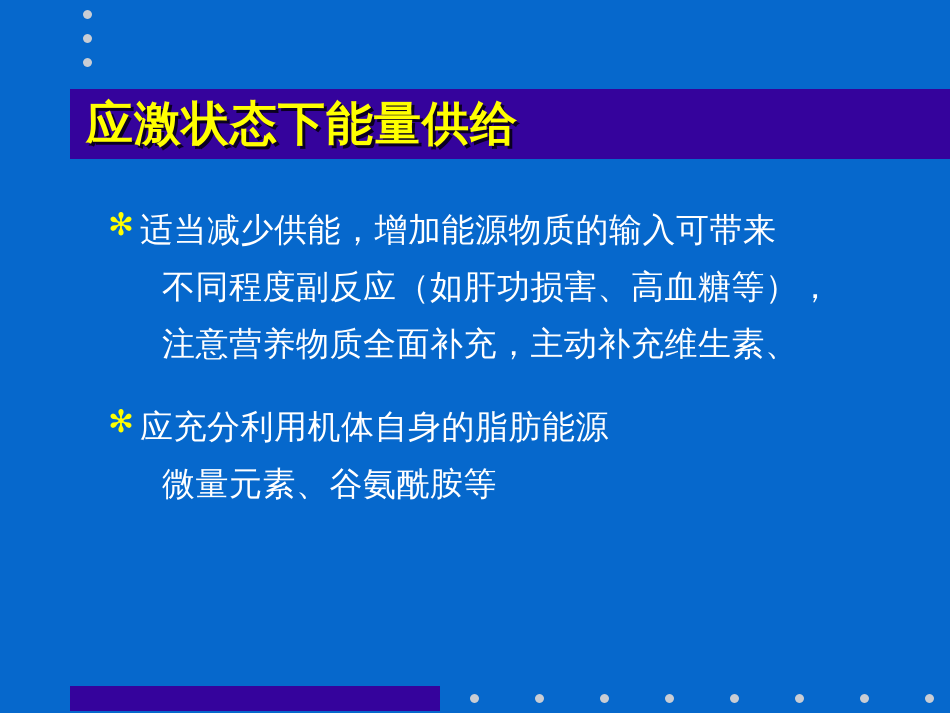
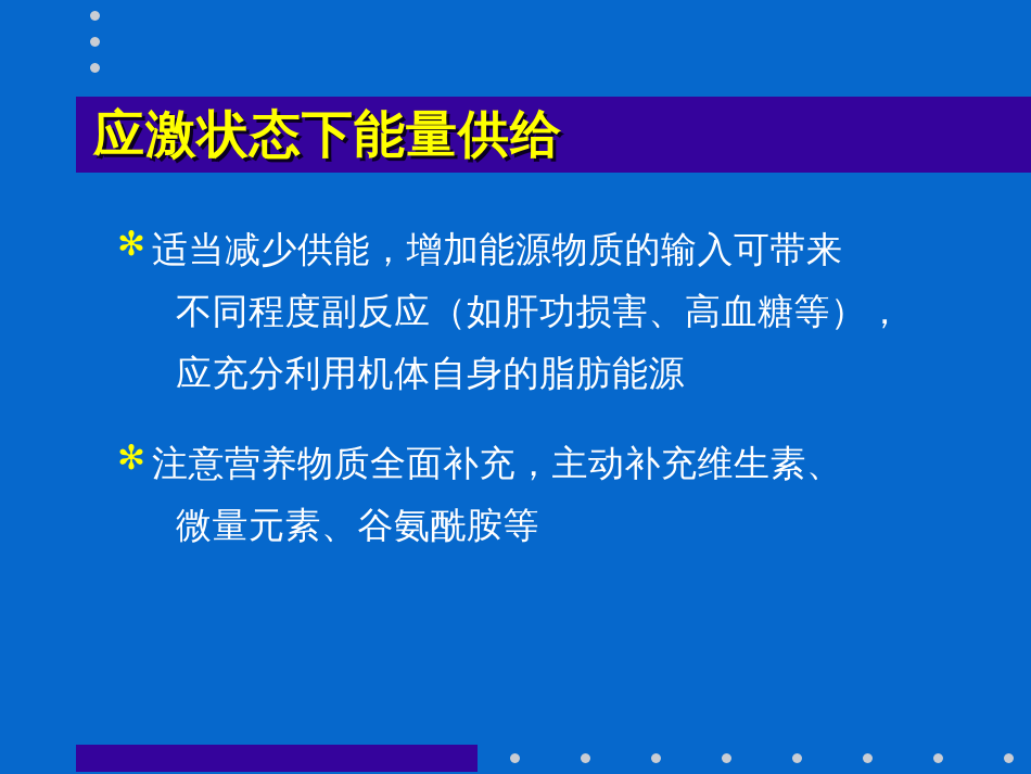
  应激状态下能量供给
  ✻
  适当减少供能，增加能源物质的输入可带来
  不同程度副反应（如肝功损害、高血糖等），
- 注意营养物质全面补充，主动补充维生素、
+ 应充分利用机体自身的脂肪能源
  ✻
- 应充分利用机体自身的脂肪能源
+ 注意营养物质全面补充，主动补充维生素、
  微量元素、谷氨酰胺等
